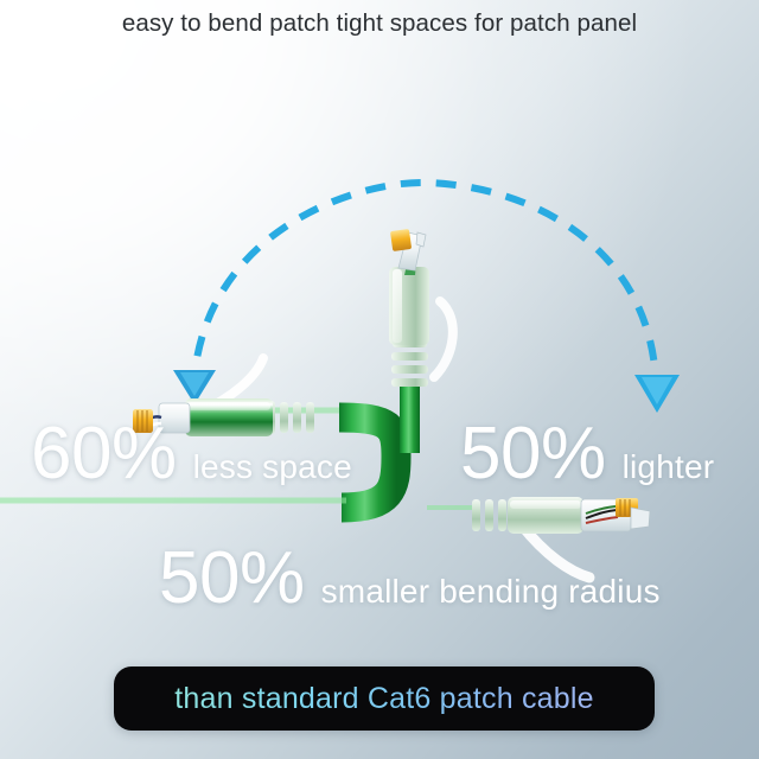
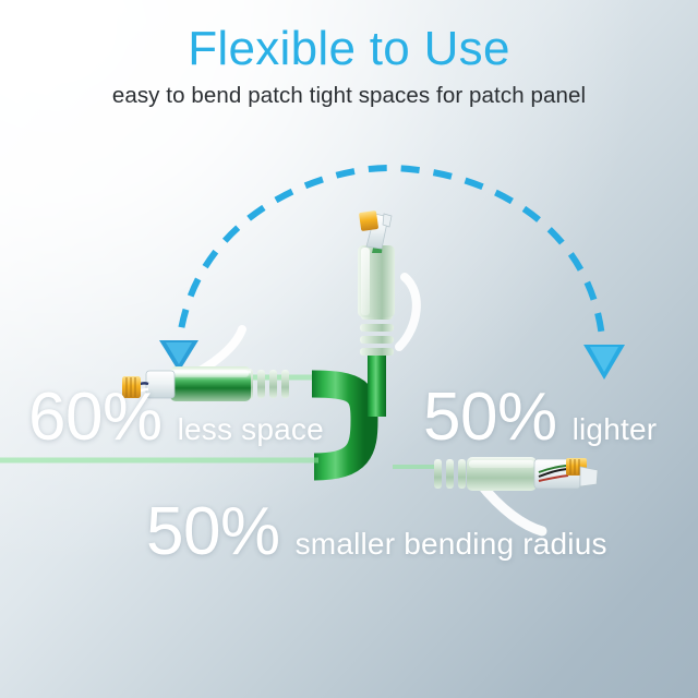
+ Flexible to Use
  easy to bend patch tight spaces for patch panel
  60%
  less space
  50%
  lighter
  50%
  smaller bending radius
- than standard Cat6 patch cable
